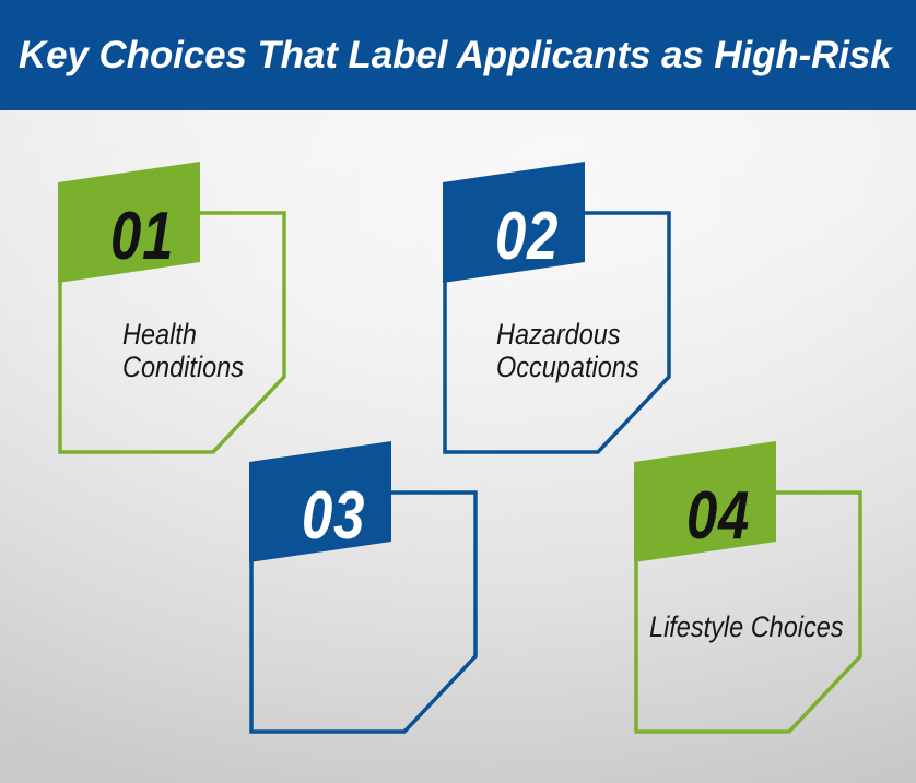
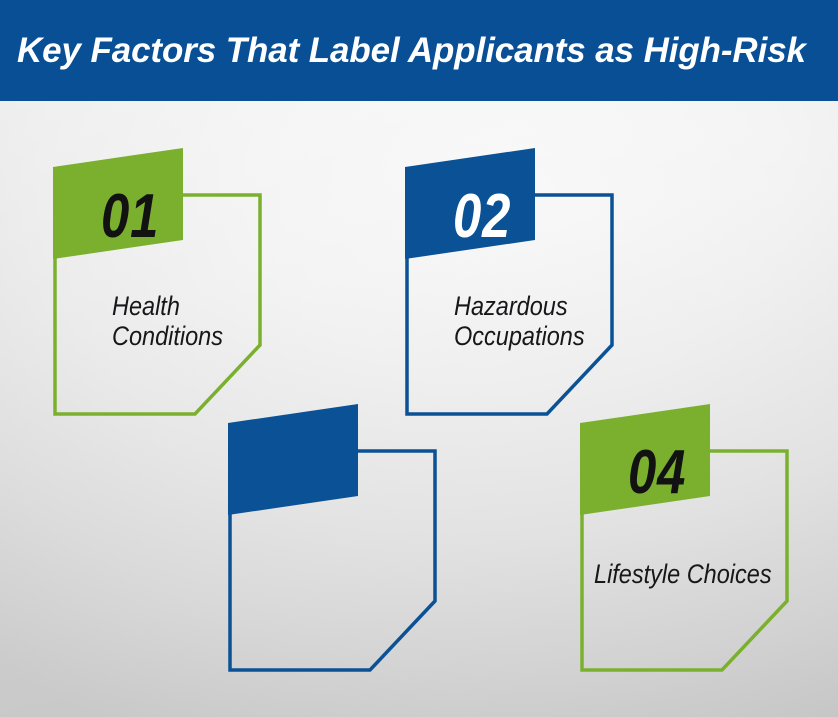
- Key Choices That Label Applicants as High-Risk
+ Key Factors That Label Applicants as High-Risk
  01
  Health
  Conditions
  02
  Hazardous
  Occupations
- 03
  04
  Lifestyle Choices
